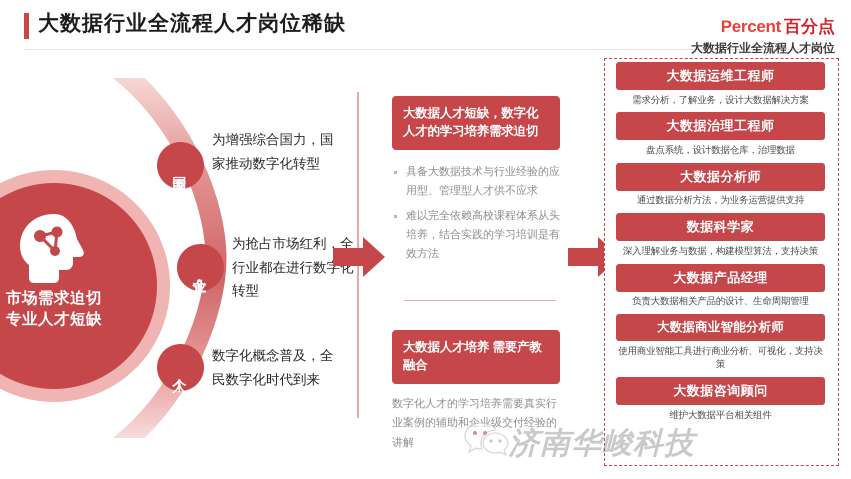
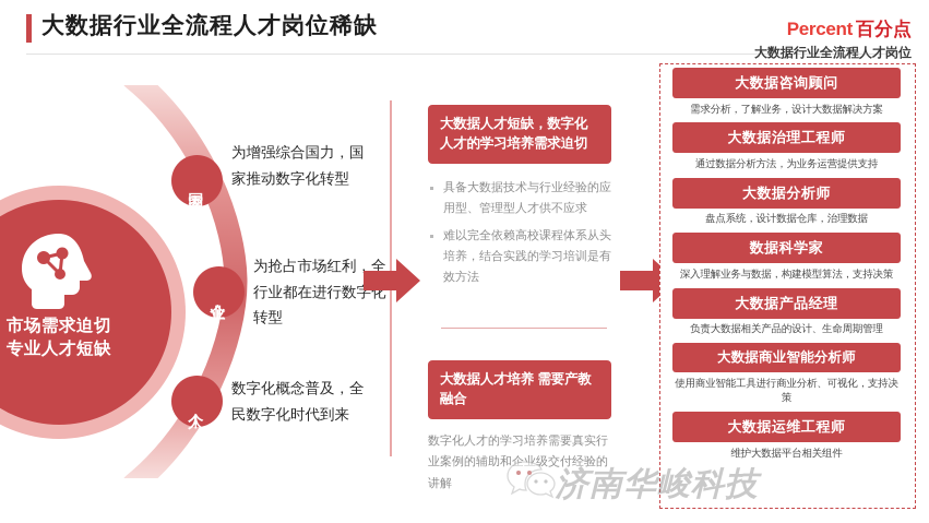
  大数据行业全流程人才岗位稀缺
  Percent 百分点
  大数据行业全流程人才岗位
  市场需求迫切
  专业人才短缺
  为增强综合国力，国家推动数字化转型
  为抢占市场红利，全行业都在进行数字化转型
  数字化概念普及，全民数字化时代到来
  大数据人才短缺，数字化人才的学习培养需求迫切
  具备大数据技术与行业经验的应用型、管理型人才供不应求
  难以完全依赖高校课程体系从头培养，结合实践的学习培训是有效方法
  大数据人才培养 需要产教融合
  数字化人才的学习培养需要真实行业案例的辅助和企业级交付经验的讲解
- 大数据运维工程师
+ 大数据咨询顾问
  需求分析，了解业务，设计大数据解决方案
  大数据治理工程师
- 盘点系统，设计数据仓库，治理数据
+ 通过数据分析方法，为业务运营提供支持
  大数据分析师
- 通过数据分析方法，为业务运营提供支持
+ 盘点系统，设计数据仓库，治理数据
  数据科学家
  深入理解业务与数据，构建模型算法，支持决策
  大数据产品经理
  负责大数据相关产品的设计、生命周期管理
  大数据商业智能分析师
  使用商业智能工具进行商业分析、可视化，支持决策
- 大数据咨询顾问
+ 大数据运维工程师
  维护大数据平台相关组件
  济南华峻科技
